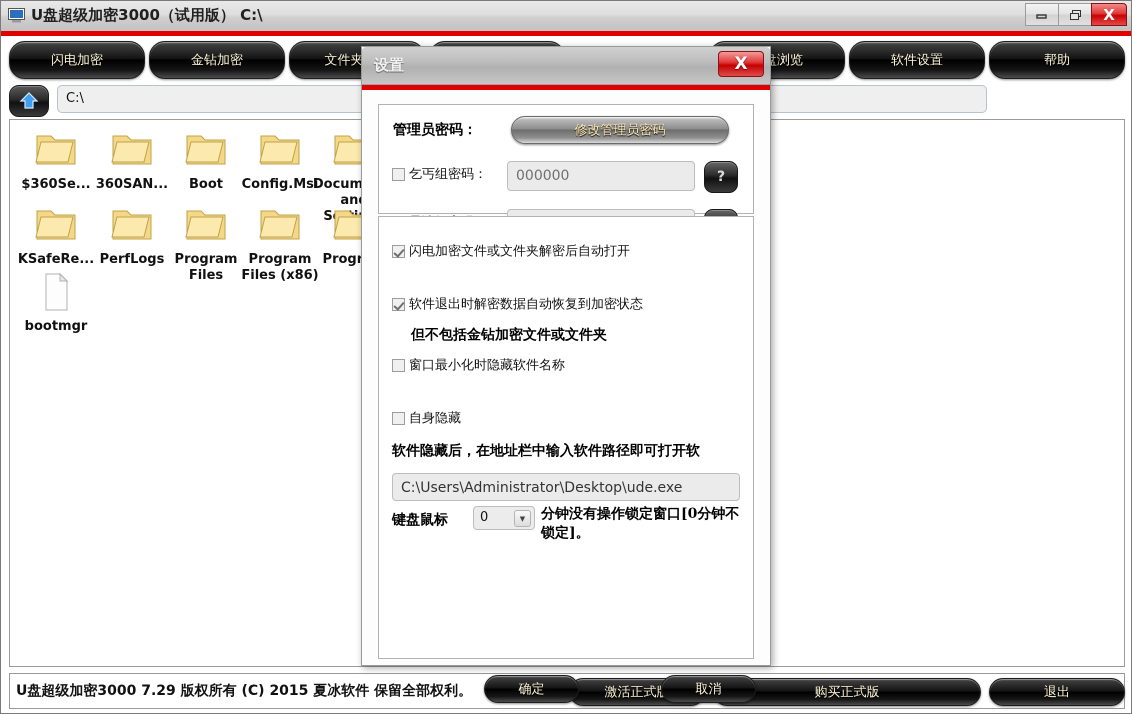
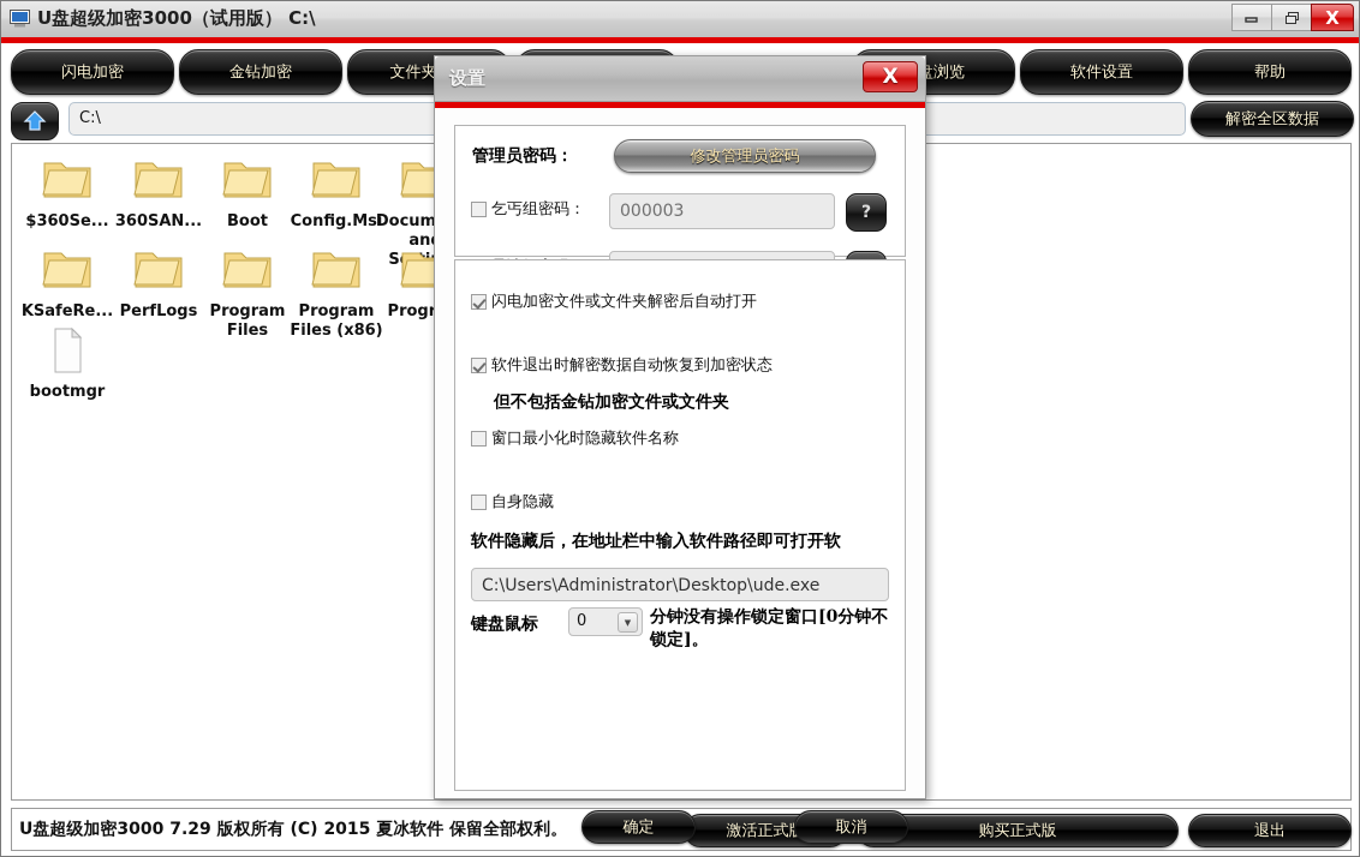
  U盘超级加密3000（试用版） C:\
  X
  闪电加密
  金钻加密
  软件设置
  帮助
  C:\
+ 解密全区数据
  $360Se...
  360SAN...
  Boot
  Config.Msi
  KSafeRe...
  PerfLogs
  Program Files
  Program Files (x86)
  Progr
  bootmgr
  U盘超级加密3000 7.29 版权所有 (C) 2015 夏冰软件 保留全部权利。
  激活正式
  购买正式版
  退出
  设置
  X
  管理员密码：
  修改管理员密码
  乞丐组密码：
- 000000
+ 000003
  ?
  闪电加密文件或文件夹解密后自动打开
  软件退出时解密数据自动恢复到加密状态
  但不包括金钻加密文件或文件夹
  窗口最小化时隐藏软件名称
  自身隐藏
  软件隐藏后，在地址栏中输入软件路径即可打开软
  C:\Users\Administrator\Desktop\ude.exe
  键盘鼠标
  0
  ▼
  分钟没有操作锁定窗口[0分钟不锁定]。
  确定
  取消
